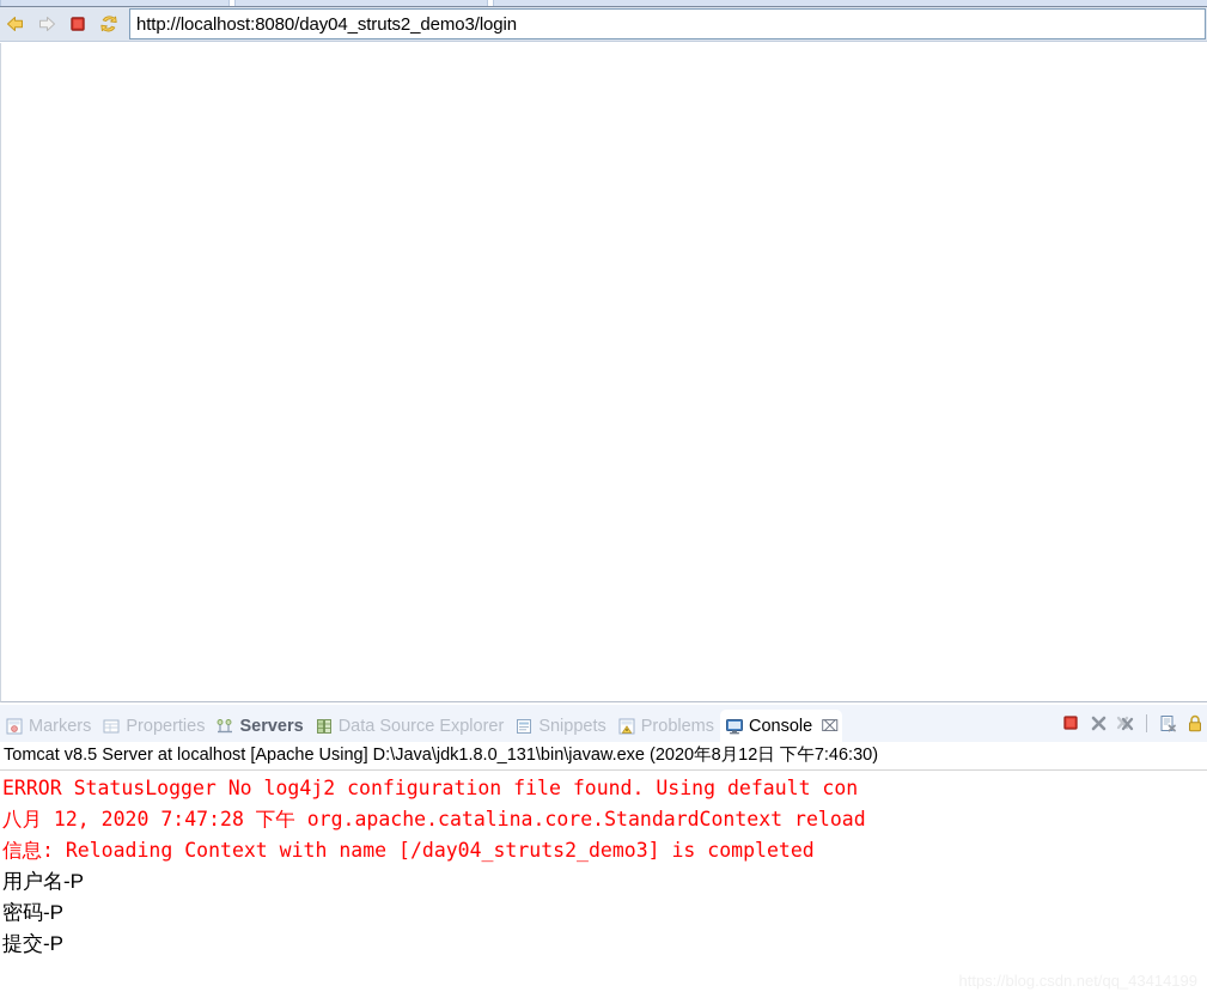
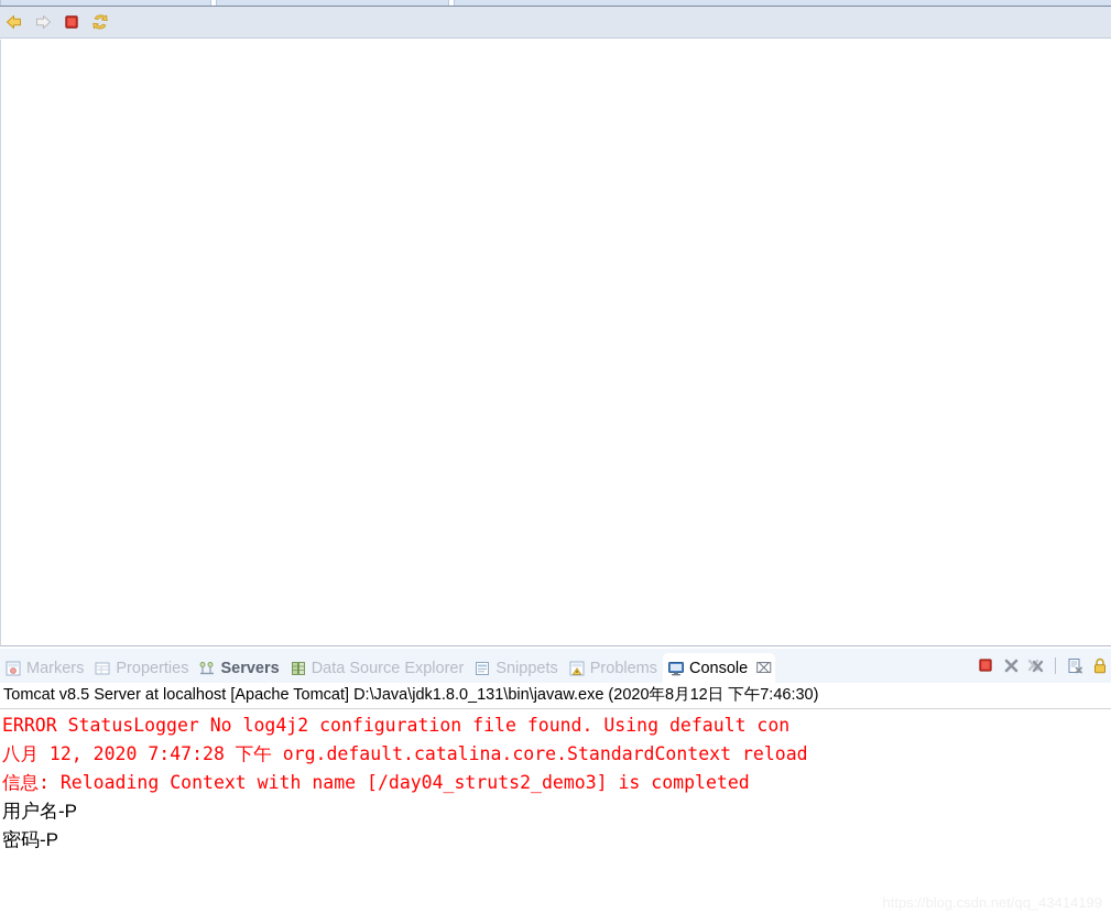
- http://localhost:8080/day04_struts2_demo3/login
  Markers
  Properties
  Servers
  Data Source Explorer
  Snippets
  Problems
  Console
  ⌧
- Tomcat v8.5 Server at localhost [Apache Using] D:\Java\jdk1.8.0_131\bin\javaw.exe (2020年8月12日 下午7:46:30)
+ Tomcat v8.5 Server at localhost [Apache Tomcat] D:\Java\jdk1.8.0_131\bin\javaw.exe (2020年8月12日 下午7:46:30)
  ERROR StatusLogger No log4j2 configuration file found. Using default con
- 八月 12, 2020 7:47:28 下午 org.apache.catalina.core.StandardContext reload
+ 八月 12, 2020 7:47:28 下午 org.default.catalina.core.StandardContext reload
  信息: Reloading Context with name [/day04_struts2_demo3] is completed
  用户名-P
  密码-P
- 提交-P
